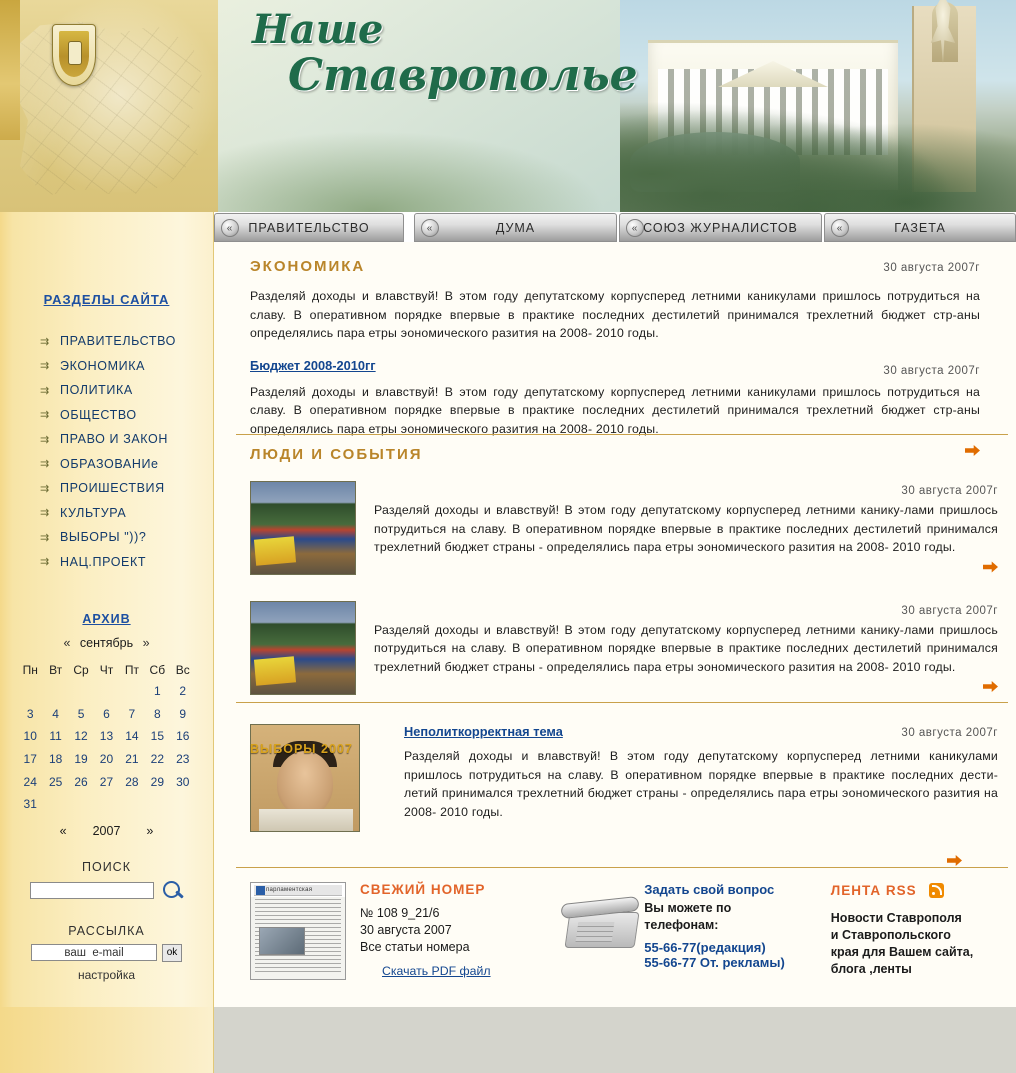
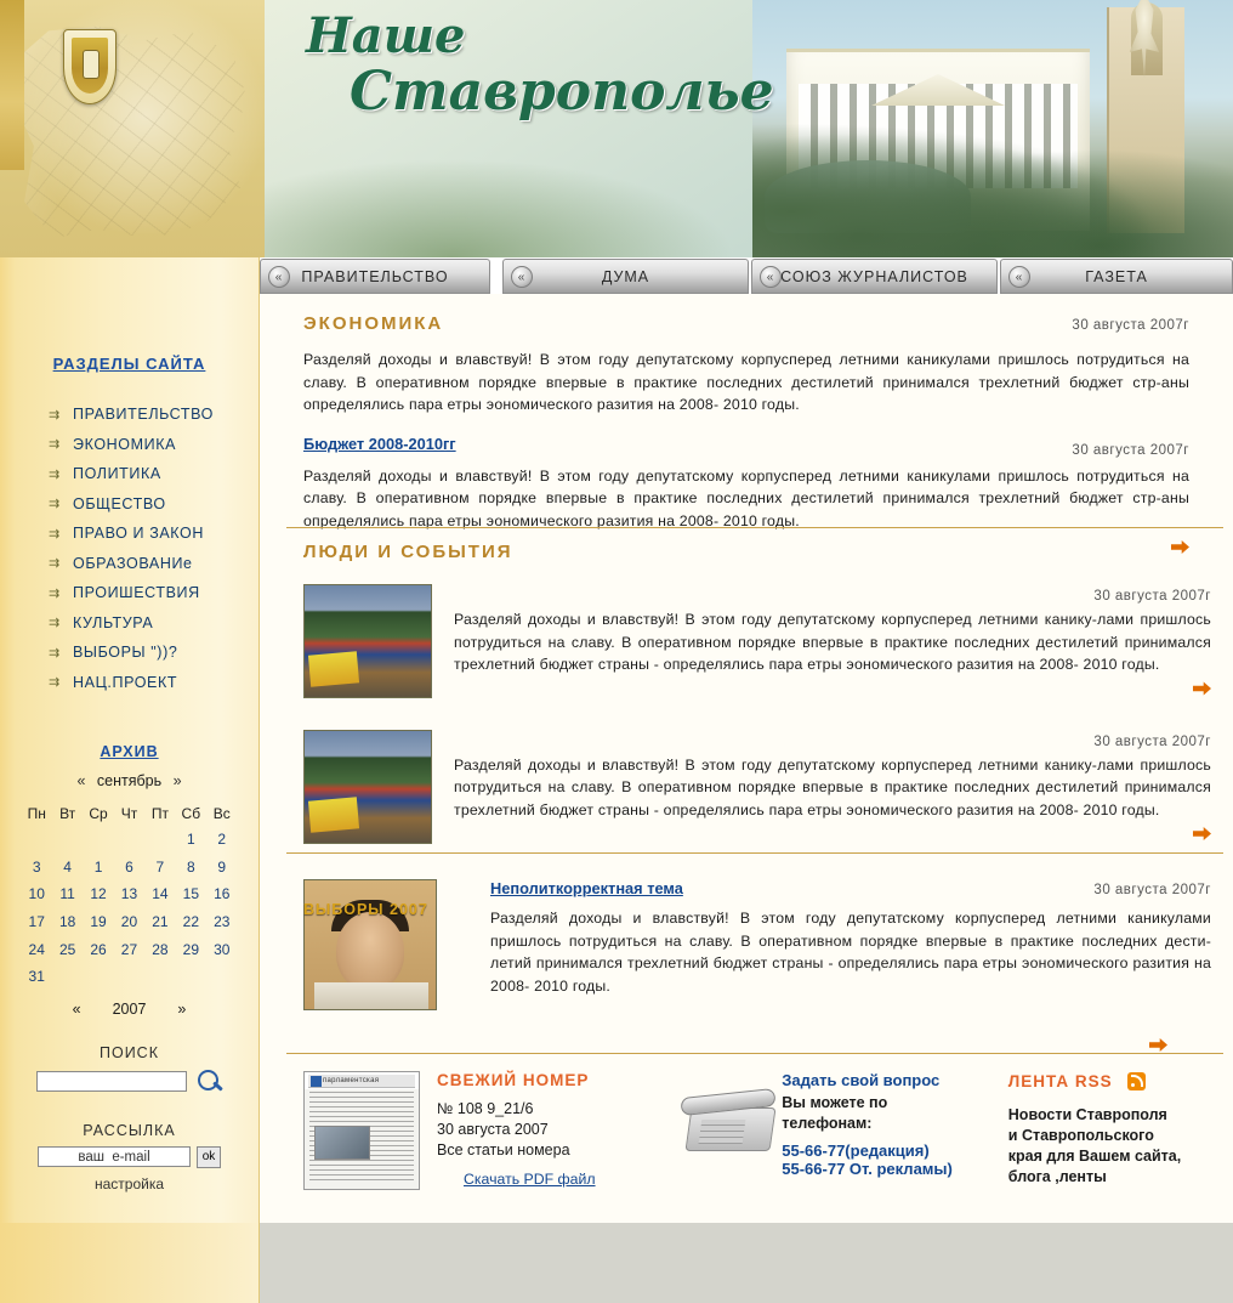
  Наше
  Ставрополье
  «
  ПРАВИТЕЛЬСТВО
  «
  ДУМА
  «
  СОЮЗ ЖУРНАЛИСТОВ
  «
  ГАЗЕТА
  РАЗДЕЛЫ САЙТА
  ⇉
  ПРАВИТЕЛЬСТВО
  ⇉
  ЭКОНОМИКА
  ⇉
  ПОЛИТИКА
  ⇉
  ОБЩЕСТВО
  ⇉
  ПРАВО И ЗАКОН
  ⇉
  ОБРАЗОВАНИе
  ⇉
  ПРОИШЕСТВИЯ
  ⇉
  КУЛЬТУРА
  ⇉
  ВЫБОРЫ "))?
  ⇉
  НАЦ.ПРОЕКТ
  АРХИВ
  « сентябрь »
  Пн	Вт	Ср	Чт	Пт	Сб	Вс
  					1	2
- 3	4	5	6	7	8	9
+ 3	4	1	6	7	8	9
  10	11	12	13	14	15	16
  17	18	19	20	21	22	23
  24	25	26	27	28	29	30
  31
  «
  2007
  »
  ПОИСК
  РАССЫЛКА
  ваш e-mail
  ok
  настройка
  ЭКОНОМИКА
  30 августа 2007г
  Разделяй доходы и влавствуй! В этом году депутатскому корпуcперед летними каникулами пришлось потрудиться на славу. В оперативном порядке впервые в практике последних дестилетий принимался трехлетний бюджет стр-аны определялись пара етры эономического разития на 2008- 2010 годы.
  Бюджет 2008-2010гг
  30 августа 2007г
  Разделяй доходы и влавствуй! В этом году депутатскому корпуcперед летними каникулами пришлось потрудиться на славу. В оперативном порядке впервые в практике последних дестилетий принимался трехлетний бюджет стр-аны определялись пара етры эономического разития на 2008- 2010 годы.
  ЛЮДИ И СОБЫТИЯ
  30 августа 2007г
  Разделяй доходы и влавствуй! В этом году депутатскому корпуcперед летними канику-лами пришлось потрудиться на славу. В оперативном порядке впервые в практике последних дестилетий принимался трехлетний бюджет страны - определялись пара етры эономического разития на 2008- 2010 годы.
  30 августа 2007г
  Разделяй доходы и влавствуй! В этом году депутатскому корпуcперед летними канику-лами пришлось потрудиться на славу. В оперативном порядке впервые в практике последних дестилетий принимался трехлетний бюджет страны - определялись пара етры эономического разития на 2008- 2010 годы.
  ВЫБОРЫ 2007
  Неполиткорректная тема
  30 августа 2007г
  Разделяй доходы и влавствуй! В этом году депутатскому корпуcперед летними каникулами пришлось потрудиться на славу. В оперативном порядке впервые в практике последних дести-летий принимался трехлетний бюджет страны - определялись пара етры эономического разития на 2008- 2010 годы.
  СВЕЖИЙ НОМЕР
  № 108 9_21/6
  30 августа 2007
  Все статьи номера
  Скачать PDF файл
  Задать свой вопрос
  Вы можете по
  телефонам:
  55-66-77(редакция)
  55-66-77 От. рекламы)
  ЛЕНТА RSS
  Новости Ставрополя
  и Ставропольского
  края для Вашем сайта,
  блога ,ленты
